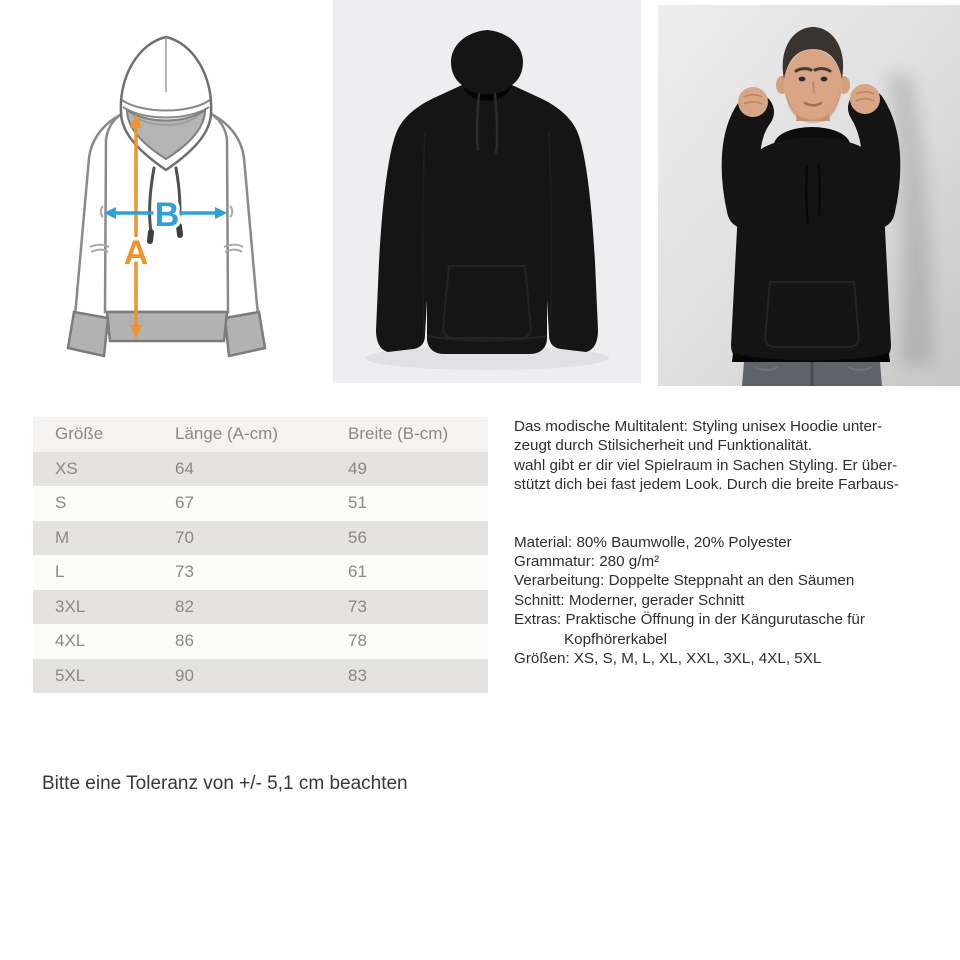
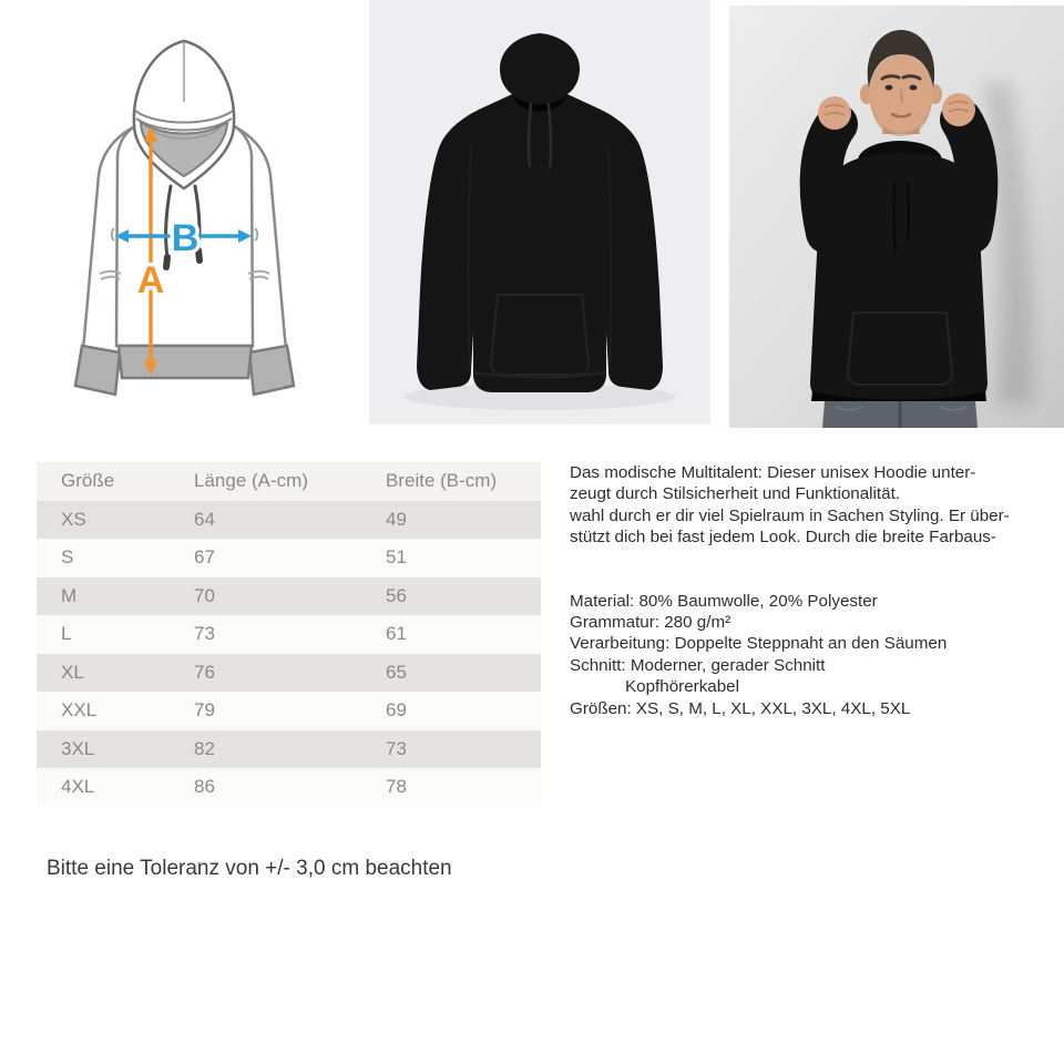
  B
  A
  Größe	Länge (A-cm)	Breite (B-cm)
  XS	64	49
  S	67	51
  M	70	56
  L	73	61
+ XL	76	65
+ XXL	79	69
  3XL	82	73
  4XL	86	78
- 5XL	90	83
- Das modische Multitalent: Styling unisex Hoodie unter-
+ Das modische Multitalent: Dieser unisex Hoodie unter-
  zeugt durch Stilsicherheit und Funktionalität.
- wahl gibt er dir viel Spielraum in Sachen Styling. Er über-
+ wahl durch er dir viel Spielraum in Sachen Styling. Er über-
  stützt dich bei fast jedem Look. Durch die breite Farbaus-
  Material: 80% Baumwolle, 20% Polyester
  Grammatur: 280 g/m²
  Verarbeitung: Doppelte Steppnaht an den Säumen
  Schnitt: Moderner, gerader Schnitt
- Extras: Praktische Öffnung in der Kängurutasche für
  Kopfhörerkabel
  Größen: XS, S, M, L, XL, XXL, 3XL, 4XL, 5XL
- Bitte eine Toleranz von +/- 5,1 cm beachten
+ Bitte eine Toleranz von +/- 3,0 cm beachten
